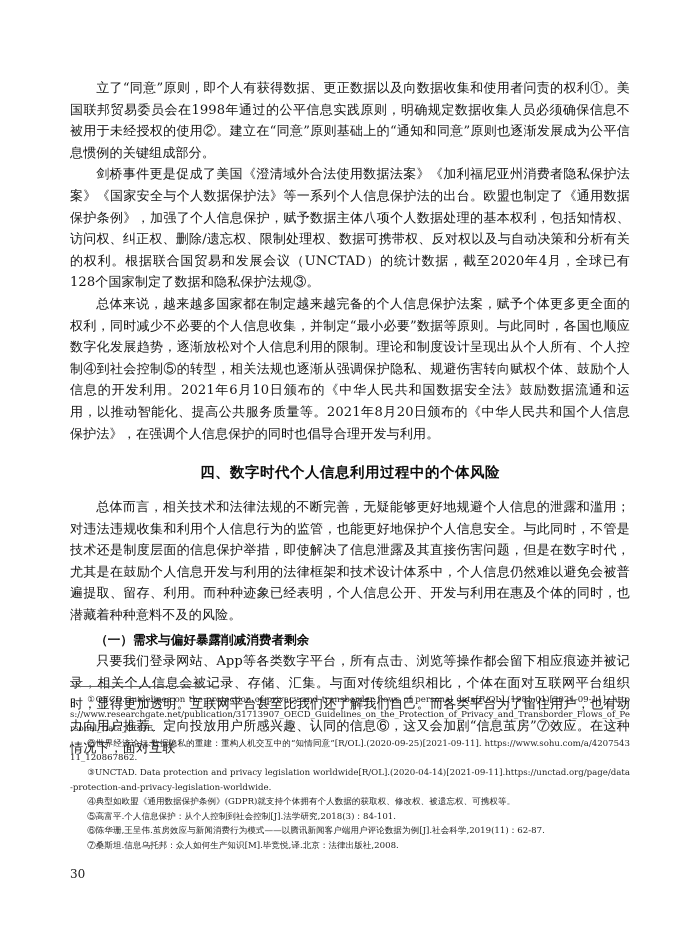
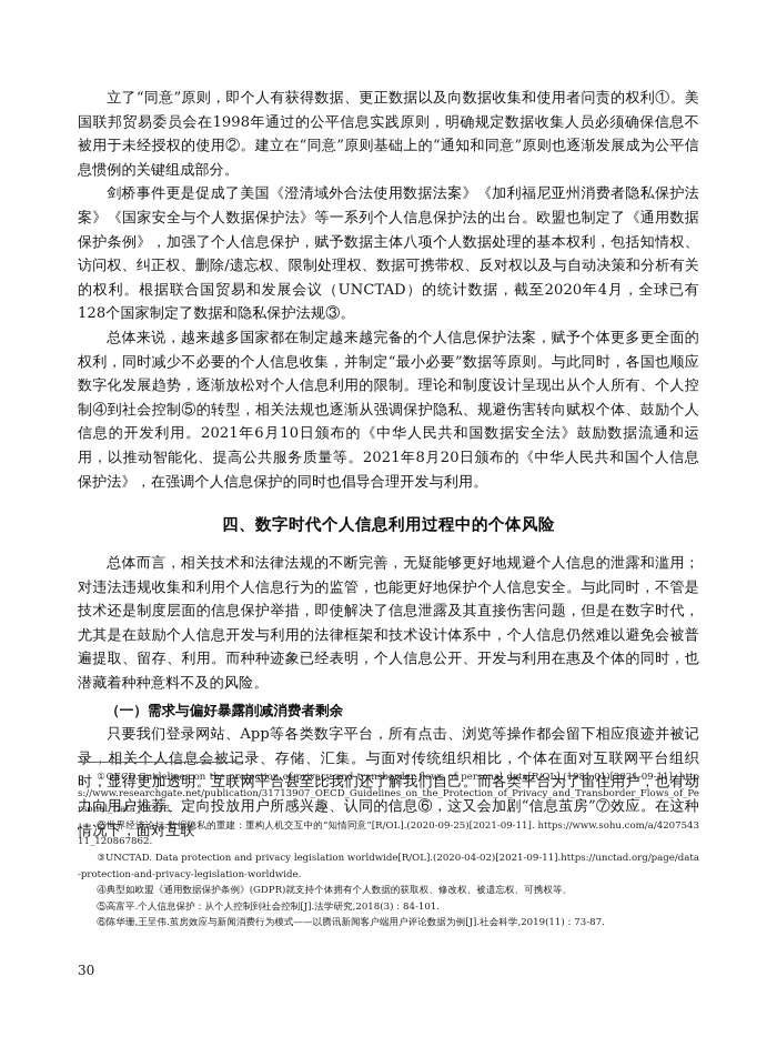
  立了“同意”原则，即个人有获得数据、更正数据以及向数据收集和使用者问责的权利①。美国联邦贸易委员会在1998年通过的公平信息实践原则，明确规定数据收集人员必须确保信息不被用于未经授权的使用②。建立在“同意”原则基础上的“通知和同意”原则也逐渐发展成为公平信息惯例的关键组成部分。
  剑桥事件更是促成了美国《澄清域外合法使用数据法案》《加利福尼亚州消费者隐私保护法案》《国家安全与个人数据保护法》等一系列个人信息保护法的出台。欧盟也制定了《通用数据保护条例》，加强了个人信息保护，赋予数据主体八项个人数据处理的基本权利，包括知情权、访问权、纠正权、删除/遗忘权、限制处理权、数据可携带权、反对权以及与自动决策和分析有关的权利。根据联合国贸易和发展会议（UNCTAD）的统计数据，截至2020年4月，全球已有128个国家制定了数据和隐私保护法规③。
  总体来说，越来越多国家都在制定越来越完备的个人信息保护法案，赋予个体更多更全面的权利，同时减少不必要的个人信息收集，并制定“最小必要”数据等原则。与此同时，各国也顺应数字化发展趋势，逐渐放松对个人信息利用的限制。理论和制度设计呈现出从个人所有、个人控制④到社会控制⑤的转型，相关法规也逐渐从强调保护隐私、规避伤害转向赋权个体、鼓励个人信息的开发利用。2021年6月10日颁布的《中华人民共和国数据安全法》鼓励数据流通和运用，以推动智能化、提高公共服务质量等。2021年8月20日颁布的《中华人民共和国个人信息保护法》，在强调个人信息保护的同时也倡导合理开发与利用。
  四、数字时代个人信息利用过程中的个体风险
  总体而言，相关技术和法律法规的不断完善，无疑能够更好地规避个人信息的泄露和滥用；对违法违规收集和利用个人信息行为的监管，也能更好地保护个人信息安全。与此同时，不管是技术还是制度层面的信息保护举措，即使解决了信息泄露及其直接伤害问题，但是在数字时代，尤其是在鼓励个人信息开发与利用的法律框架和技术设计体系中，个人信息仍然难以避免会被普遍提取、留存、利用。而种种迹象已经表明，个人信息公开、开发与利用在惠及个体的同时，也潜藏着种种意料不及的风险。
  （一）需求与偏好暴露削减消费者剩余
  只要我们登录网站、App等各类数字平台，所有点击、浏览等操作都会留下相应痕迹并被记录，相关个人信息会被记录、存储、汇集。与面对传统组织相比，个体在面对互联网平台组织时，显得更加透明。互联网平台甚至比我们还了解我们自己。而各类平台为了留住用户，也有动力向用户推荐、定向投放用户所感兴趣、认同的信息⑥，这又会加剧“信息茧房”⑦效应。在这种情况下，面对互联
  ①OECD.Guidelines on the protection of privacy and transborder flows of personal data[R/OL].(1981-01)[2021-09-11]. https://www.researchgate.net/publication/31713907_OECD_Guidelines_on_the_Protection_of_Privacy_and_Transborder_Flows_of_Personal_Data_OCDE.
  ②世界经济论坛.数据隐私的重建：重构人机交互中的“知情同意”[R/OL].(2020-09-25)[2021-09-11]. https://www.sohu.com/a/420754311_120867862.
- ③UNCTAD. Data protection and privacy legislation worldwide[R/OL].(2020-04-14)[2021-09-11].https://unctad.org/page/data-protection-and-privacy-legislation-worldwide.
+ ③UNCTAD. Data protection and privacy legislation worldwide[R/OL].(2020-04-02)[2021-09-11].https://unctad.org/page/data-protection-and-privacy-legislation-worldwide.
  ④典型如欧盟《通用数据保护条例》(GDPR)就支持个体拥有个人数据的获取权、修改权、被遗忘权、可携权等。
  ⑤高富平.个人信息保护：从个人控制到社会控制[J].法学研究,2018(3)：84-101.
- ⑥陈华珊,王呈伟.茧房效应与新闻消费行为模式——以腾讯新闻客户端用户评论数据为例[J].社会科学,2019(11)：62-87.
+ ⑥陈华珊,王呈伟.茧房效应与新闻消费行为模式——以腾讯新闻客户端用户评论数据为例[J].社会科学,2019(11)：73-87.
- ⑦桑斯坦.信息乌托邦：众人如何生产知识[M].毕竞悦,译.北京：法律出版社,2008.
  30
